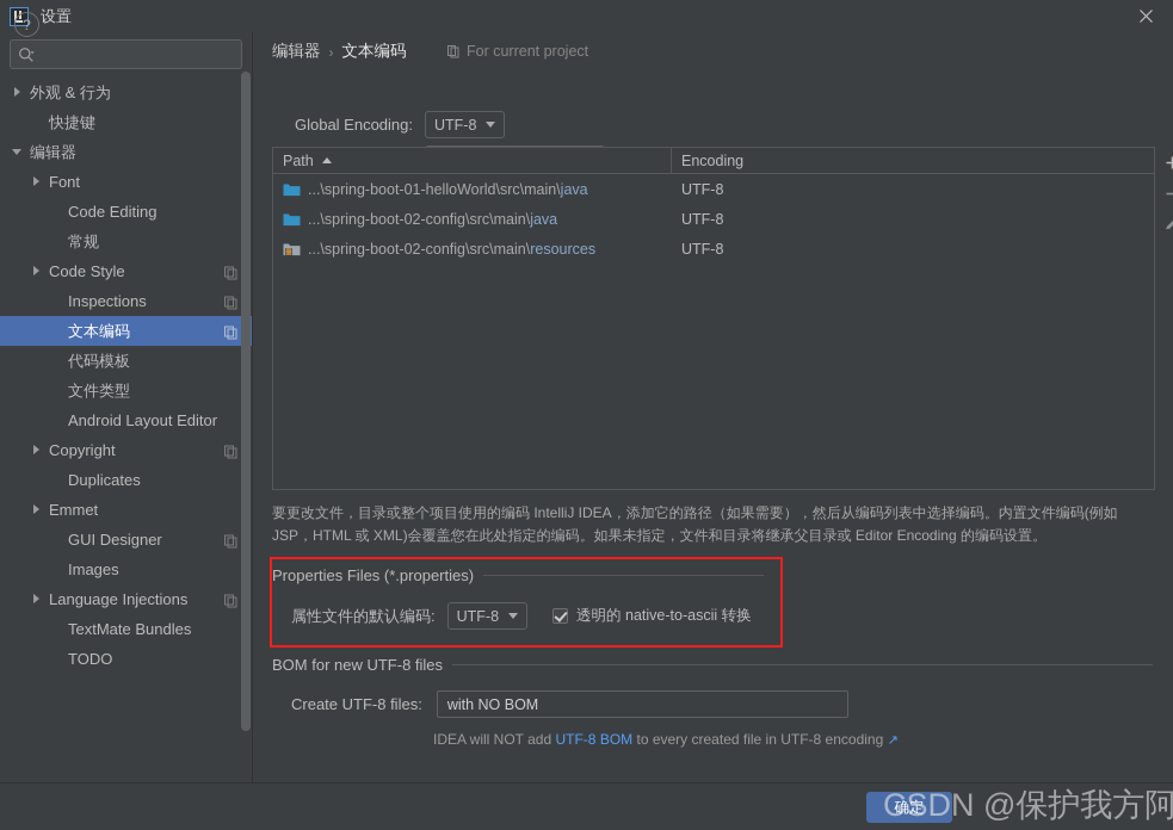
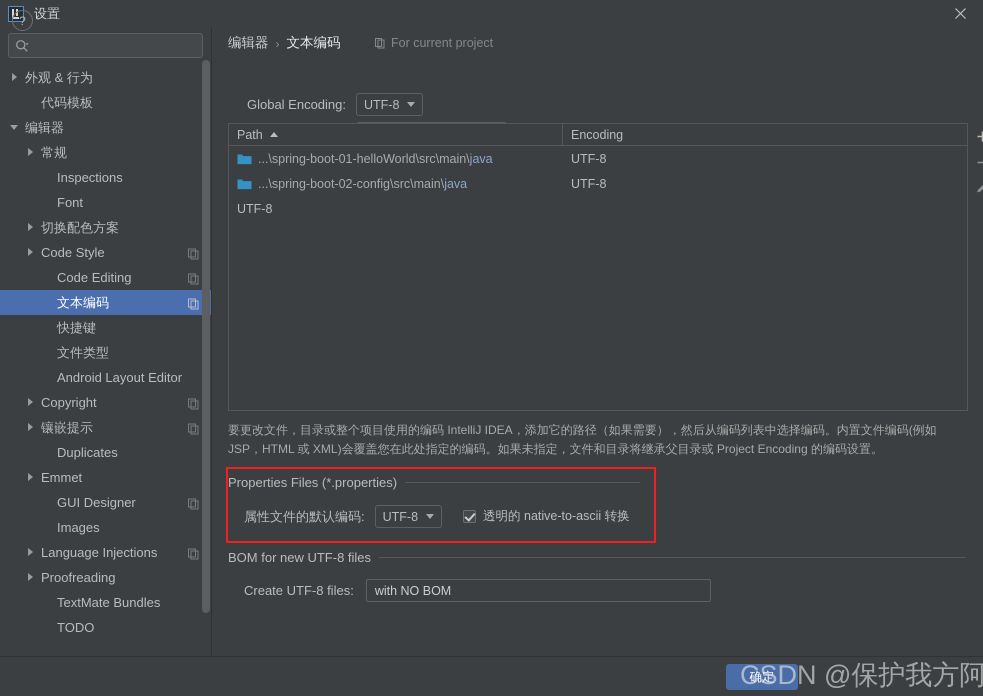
  设置
  外观 & 行为
- 快捷键
+ 代码模板
  编辑器
- Font
+ 常规
- Code Editing
+ Inspections
- 常规
+ Font
+ 切换配色方案
  Code Style
- Inspections
+ Code Editing
  文本编码
- 代码模板
+ 快捷键
  文件类型
  Android Layout Editor
  Copyright
+ 镶嵌提示
  Duplicates
  Emmet
  GUI Designer
  Images
  Language Injections
+ Proofreading
  TextMate Bundles
  TODO
  编辑器
  ›
  文本编码
  For current project
  Global Encoding:
  UTF-8
  Path
  Encoding
  ...\spring-boot-01-helloWorld\src\main\java
  UTF-8
  ...\spring-boot-02-config\src\main\java
  UTF-8
- ...\spring-boot-02-config\src\main\resources
  UTF-8
- 要更改文件，目录或整个项目使用的编码 IntelliJ IDEA，添加它的路径（如果需要），然后从编码列表中选择编码。内置文件编码(例如 JSP，HTML 或 XML)会覆盖您在此处指定的编码。如果未指定，文件和目录将继承父目录或 Editor Encoding 的编码设置。
+ 要更改文件，目录或整个项目使用的编码 IntelliJ IDEA，添加它的路径（如果需要），然后从编码列表中选择编码。内置文件编码(例如 JSP，HTML 或 XML)会覆盖您在此处指定的编码。如果未指定，文件和目录将继承父目录或 Project Encoding 的编码设置。
  Properties Files (*.properties)
  属性文件的默认编码:
  UTF-8
  透明的 native-to-ascii 转换
  BOM for new UTF-8 files
  Create UTF-8 files:
  with NO BOM
- IDEA will NOT add UTF-8 BOM to every created file in UTF-8 encoding ↗
  ?
  确定
  CSDN @保护我方阿
